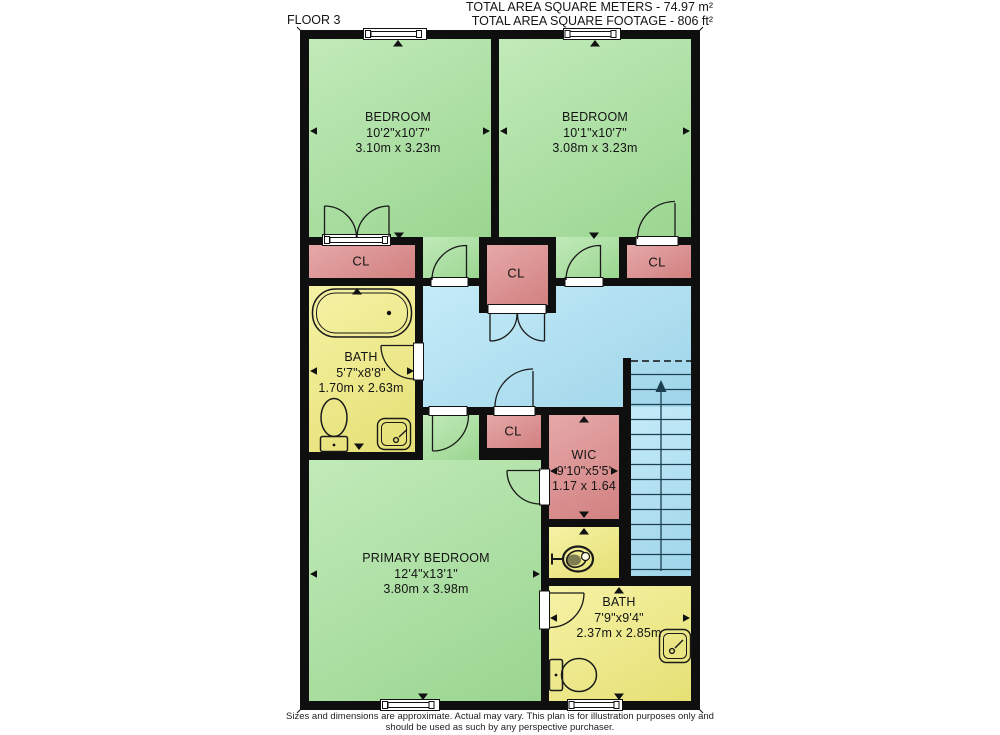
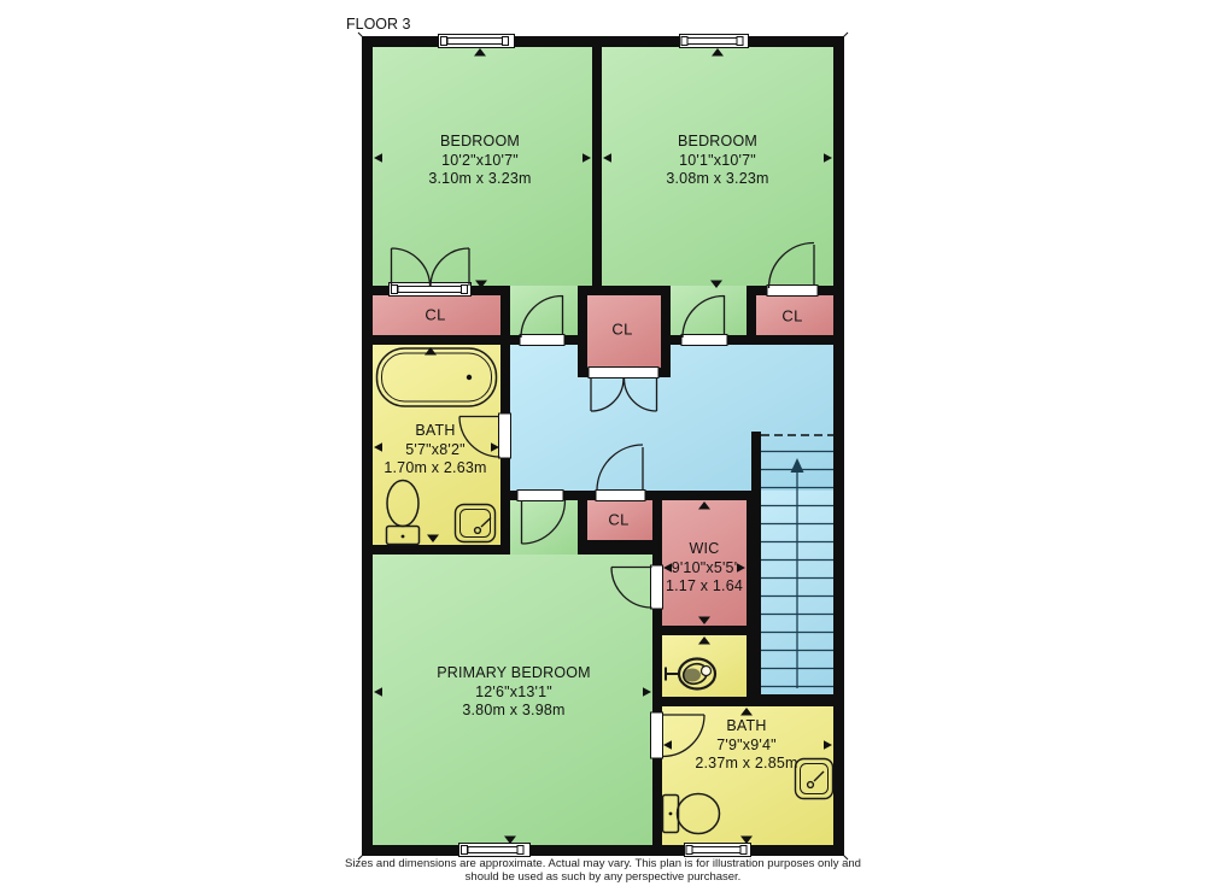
  FLOOR 3
- TOTAL AREA SQUARE METERS - 74.97 m²
- TOTAL AREA SQUARE FOOTAGE - 806 ft²
  BEDROOM
  10'2"x10'7"
  3.10m x 3.23m
  BEDROOM
  10'1"x10'7"
  3.08m x 3.23m
  BATH
- 5'7"x8'8"
+ 5'7"x8'2"
  1.70m x 2.63m
  WIC
  9'10"x5'5'
  1.17 x 1.64
  PRIMARY BEDROOM
- 12'4"x13'1"
+ 12'6"x13'1"
  3.80m x 3.98m
  BATH
  7'9"x9'4"
  2.37m x 2.85m
  CL
  CL
  CL
  CL
  Sizes and dimensions are approximate. Actual may vary. This plan is for illustration purposes only and
  should be used as such by any perspective purchaser.
